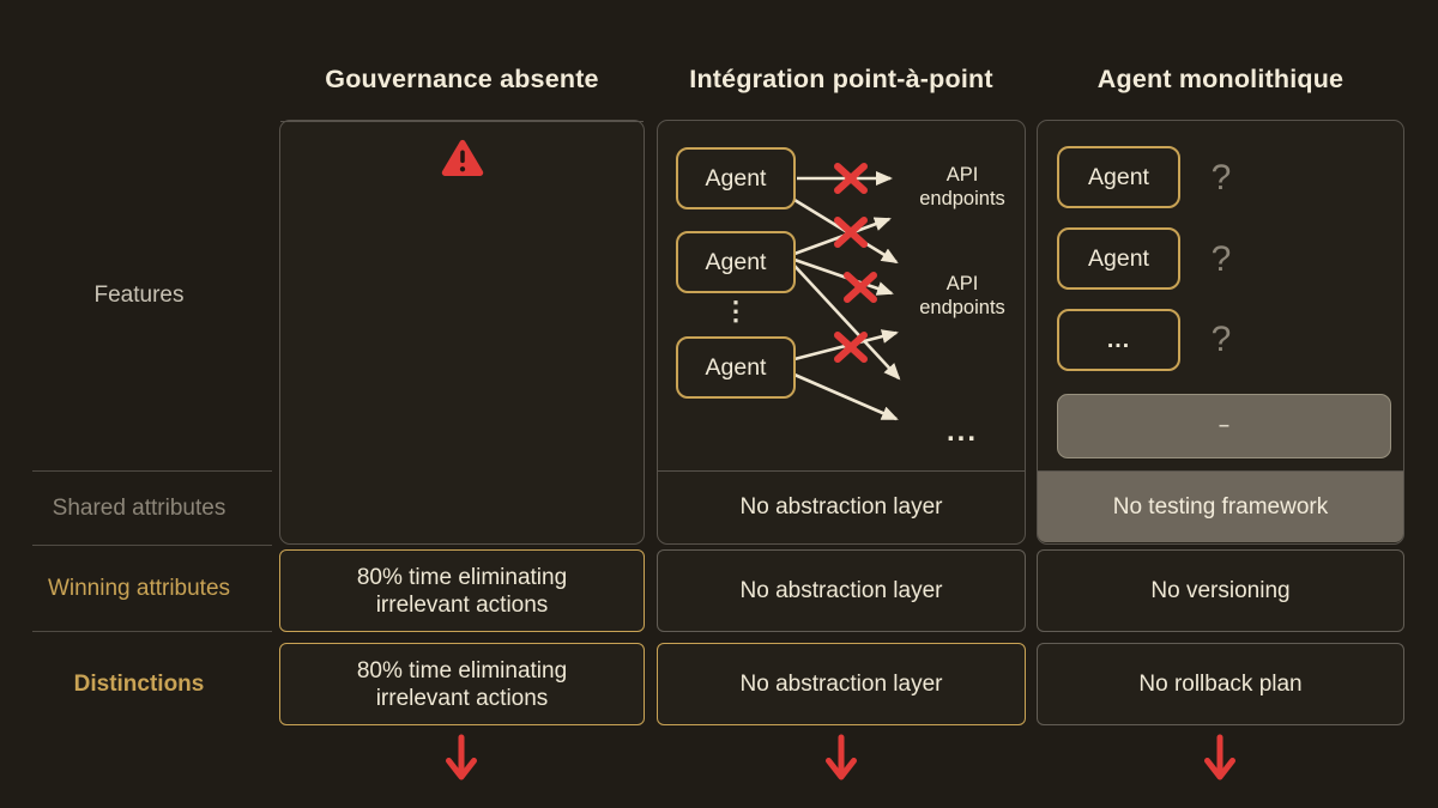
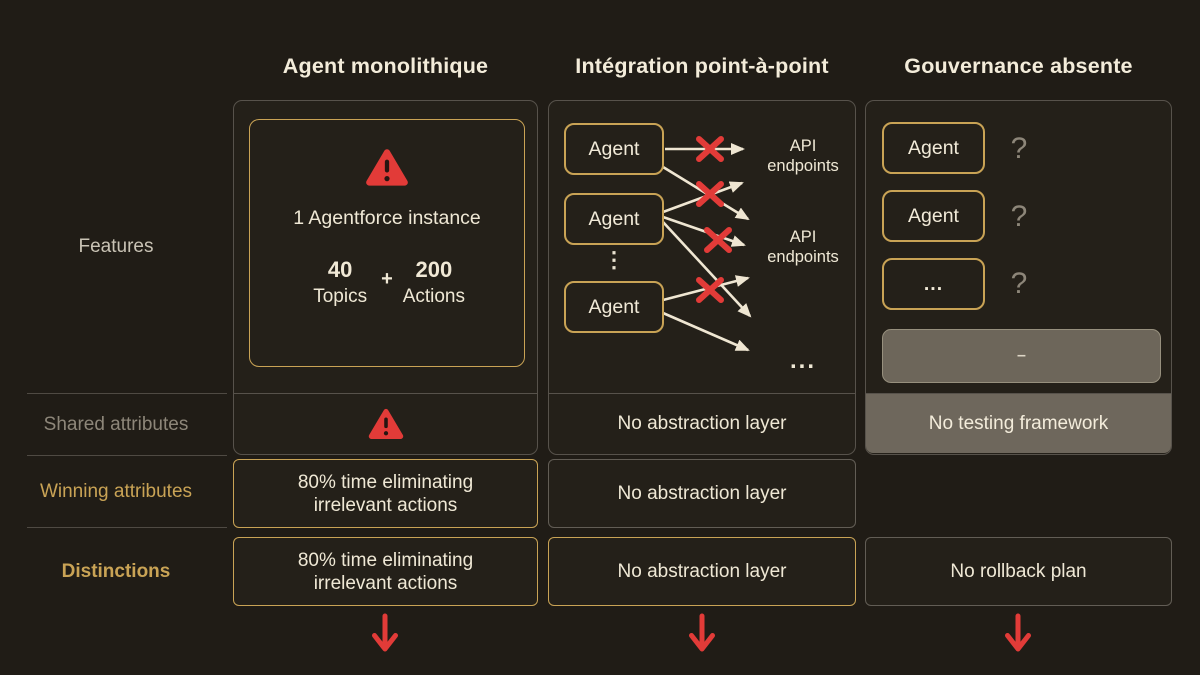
- Gouvernance absente
+ Agent monolithique
  Intégration point-à-point
- Agent monolithique
+ Gouvernance absente
  Features
  Shared attributes
  Winning attributes
  Distinctions
+ 1 Agentforce instance
+ 40
+ Topics
+ +
+ 200
+ Actions
  Agent
  Agent
  ⋮
  Agent
  API endpoints
  API endpoints
  ...
  No abstraction layer
  Agent
  ?
  Agent
  ?
  ...
  ?
  –
  No testing framework
  80% time eliminating irrelevant actions
  No abstraction layer
- No versioning
  80% time eliminating irrelevant actions
  No abstraction layer
  No rollback plan
